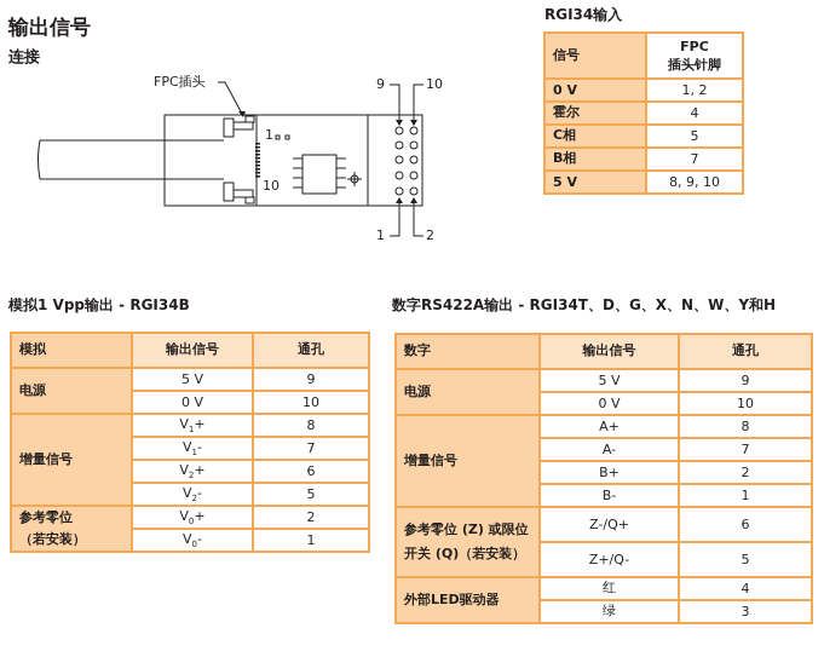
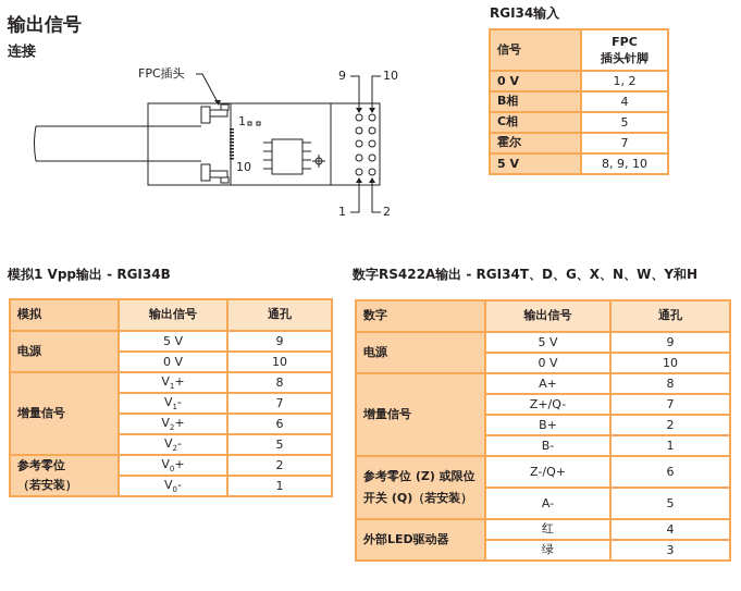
  输出信号
  连接
  FPC插头
  9
  10
  1
  2
  1
  10
  RGI34输入
  信号	FPC插头针脚
  0 V	1, 2
- 霍尔	4
+ B相	4
  C相	5
- B相	7
+ 霍尔	7
  5 V	8, 9, 10
  模拟1 Vpp输出 - RGI34B
  模拟	输出信号	通孔
  电源	5 V	9
  0 V	10
  增量信号	V1+	8
  V1-	7
  V2+	6
  V2-	5
  参考零位（若安装）	V0+	2
  V0-	1
  数字RS422A输出 - RGI34T、D、G、X、N、W、Y和H
  数字	输出信号	通孔
  电源	5 V	9
  0 V	10
  增量信号	A+	8
- A-	7
+ Z+/Q-	7
  B+	2
  B-	1
  参考零位 (Z) 或限位开关 (Q)（若安装）	Z-/Q+	6
- Z+/Q-	5
+ A-	5
  外部LED驱动器	红	4
  绿	3
